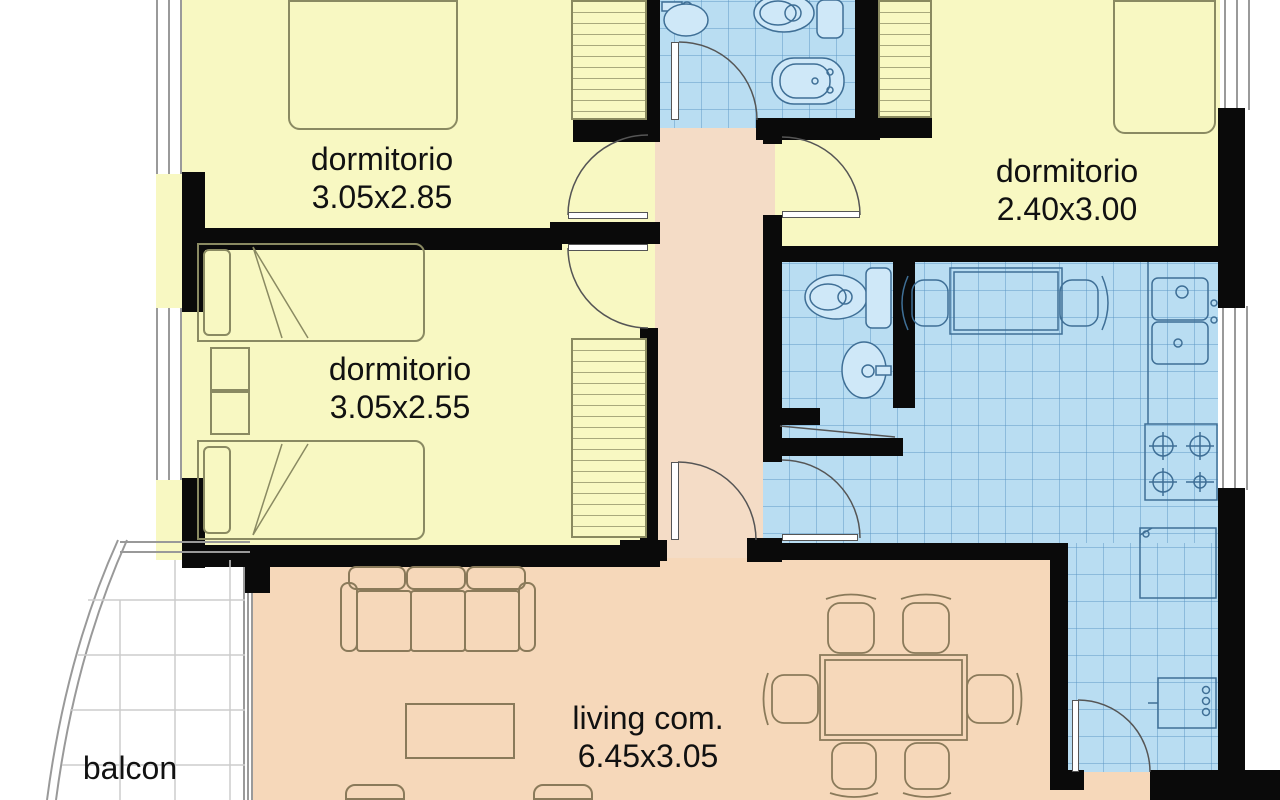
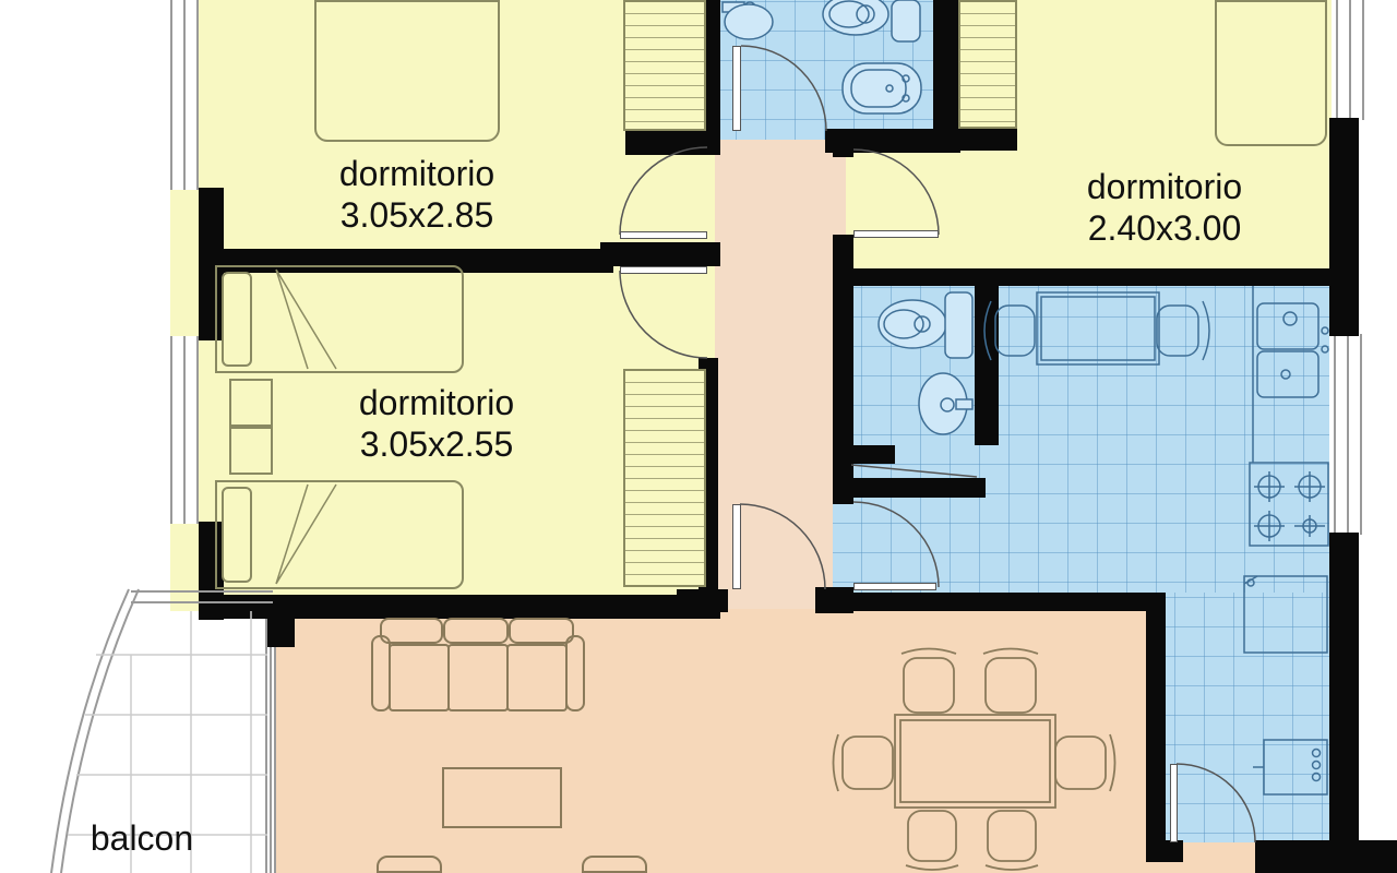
  dormitorio
  3.05x2.85
  dormitorio
  3.05x2.55
  dormitorio
  2.40x3.00
- living com.
- 6.45x3.05
  balcon
